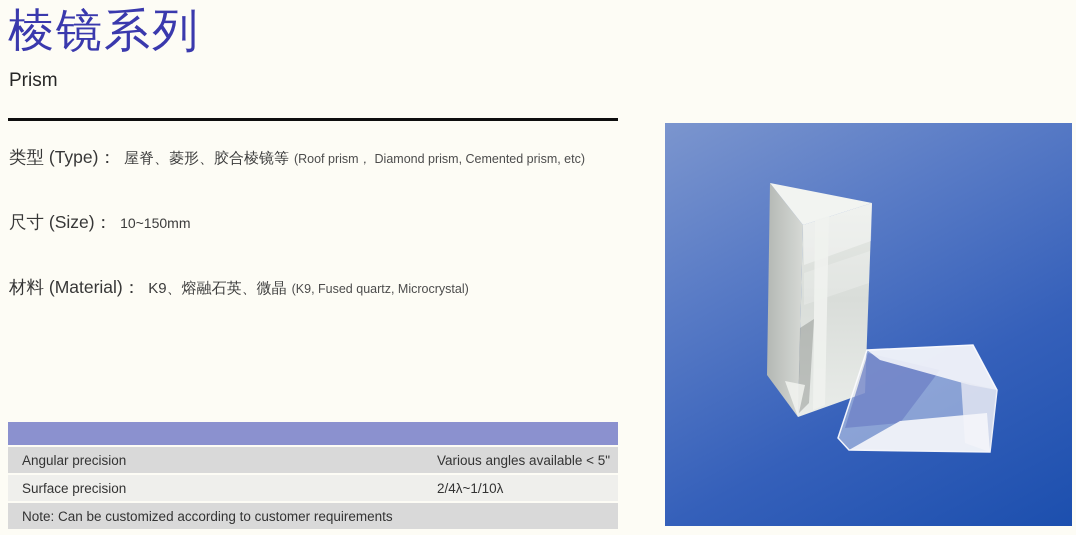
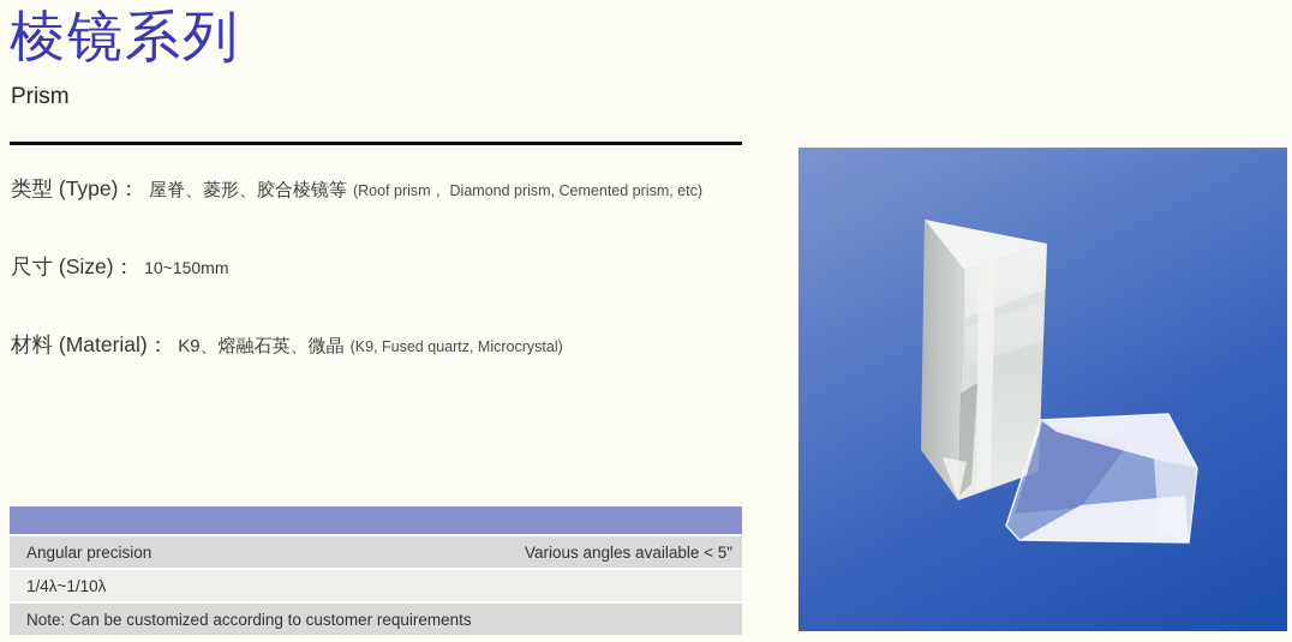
  棱镜系列
  Prism
  类型 (Type)：
  屋脊、菱形、胶合棱镜等
  (Roof prism， Diamond prism, Cemented prism, etc)
  尺寸 (Size)：
  10~150mm
  材料 (Material)：
  K9、熔融石英、微晶
  (K9, Fused quartz, Microcrystal)
  Angular precision
  Various angles available < 5"
- Surface precision
- 2/4λ~1/10λ
+ 1/4λ~1/10λ
  Note: Can be customized according to customer requirements
